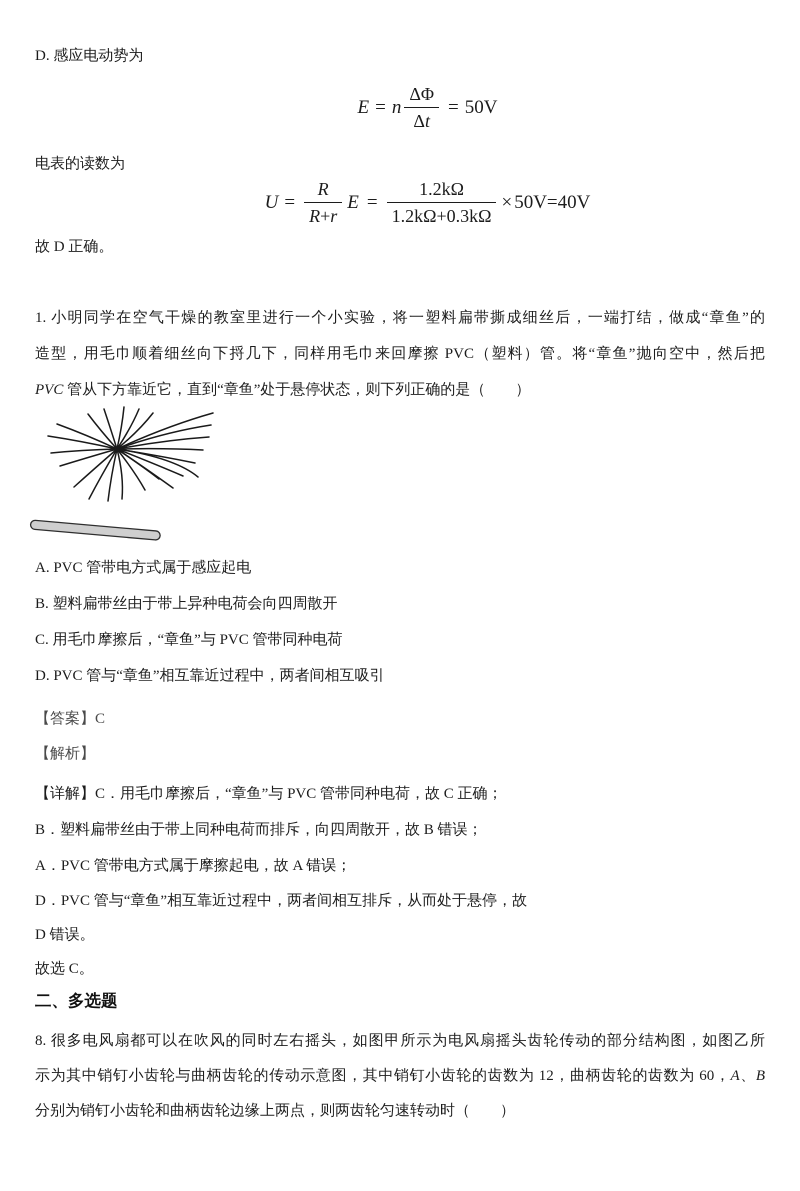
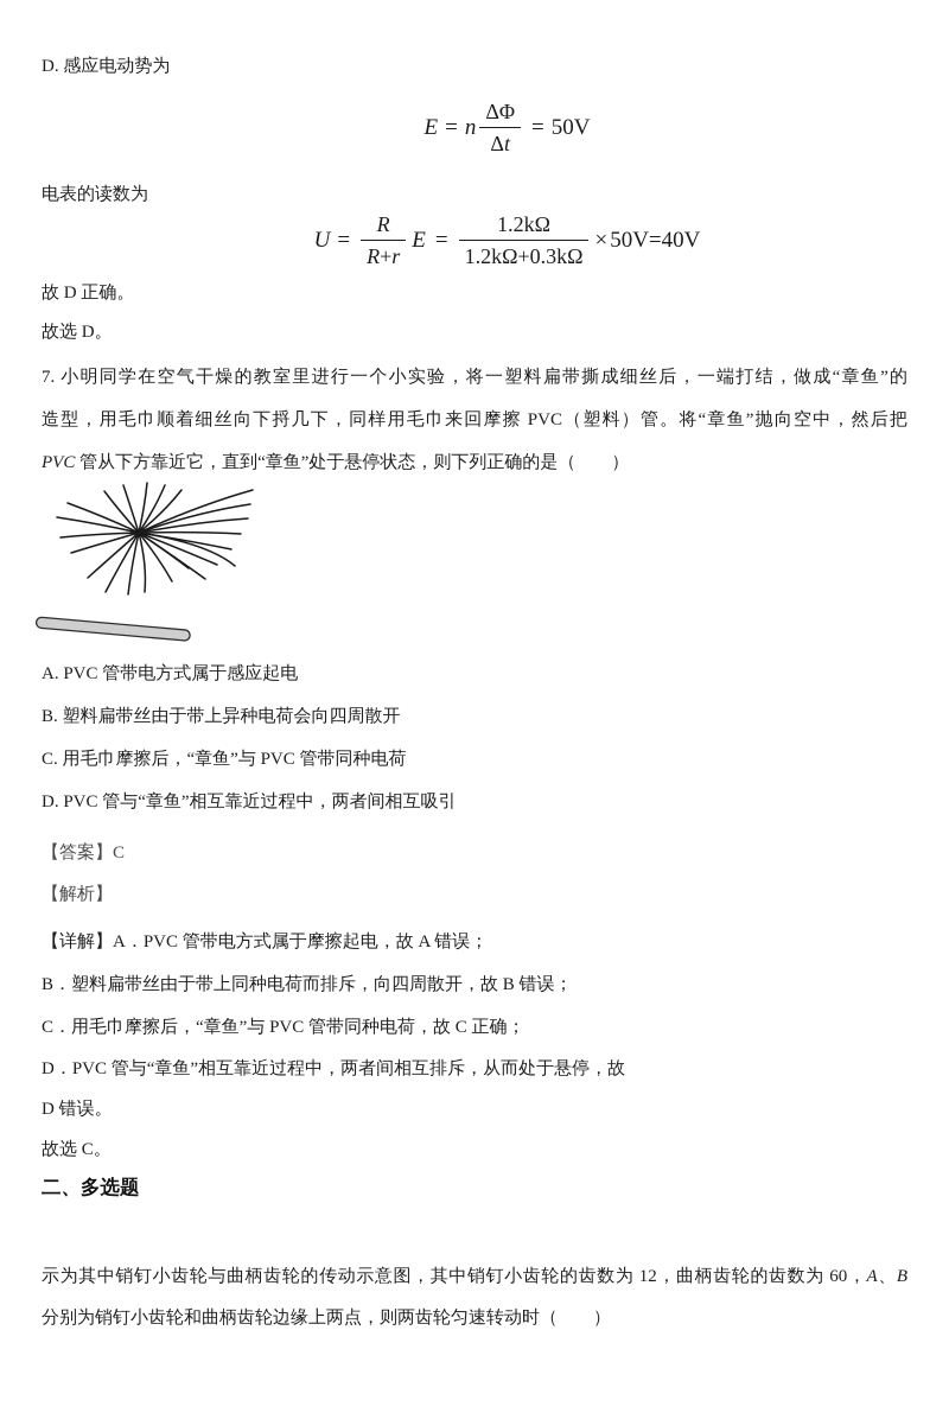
  D. 感应电动势为
  E
  =
  n
  ΔΦ
  Δt
  =
  50V
  电表的读数为
  U
  =
  R
  R+r
  E
  =
  1.2kΩ
  1.2kΩ+0.3kΩ
  ×
  50V=40V
  故 D 正确。
+ 故选 D。
- 1. 小明同学在空气干燥的教室里进行一个小实验，将一塑料扁带撕成细丝后，一端打结，做成“章鱼”的
+ 7. 小明同学在空气干燥的教室里进行一个小实验，将一塑料扁带撕成细丝后，一端打结，做成“章鱼”的
  造型，用毛巾顺着细丝向下捋几下，同样用毛巾来回摩擦 PVC（塑料）管。将“章鱼”抛向空中，然后把
  PVC 管从下方靠近它，直到“章鱼”处于悬停状态，则下列正确的是（ ）
  A. PVC 管带电方式属于感应起电
  B. 塑料扁带丝由于带上异种电荷会向四周散开
  C. 用毛巾摩擦后，“章鱼”与 PVC 管带同种电荷
  D. PVC 管与“章鱼”相互靠近过程中，两者间相互吸引
  【答案】C
  【解析】
- 【详解】C．用毛巾摩擦后，“章鱼”与 PVC 管带同种电荷，故 C 正确；
+ 【详解】A．PVC 管带电方式属于摩擦起电，故 A 错误；
  B．塑料扁带丝由于带上同种电荷而排斥，向四周散开，故 B 错误；
- A．PVC 管带电方式属于摩擦起电，故 A 错误；
+ C．用毛巾摩擦后，“章鱼”与 PVC 管带同种电荷，故 C 正确；
  D．PVC 管与“章鱼”相互靠近过程中，两者间相互排斥，从而处于悬停，故
  D 错误。
  故选 C。
  二、多选题
- 8. 很多电风扇都可以在吹风的同时左右摇头，如图甲所示为电风扇摇头齿轮传动的部分结构图，如图乙所
  示为其中销钉小齿轮与曲柄齿轮的传动示意图，其中销钉小齿轮的齿数为 12，曲柄齿轮的齿数为 60，A、B
  分别为销钉小齿轮和曲柄齿轮边缘上两点，则两齿轮匀速转动时（ ）
